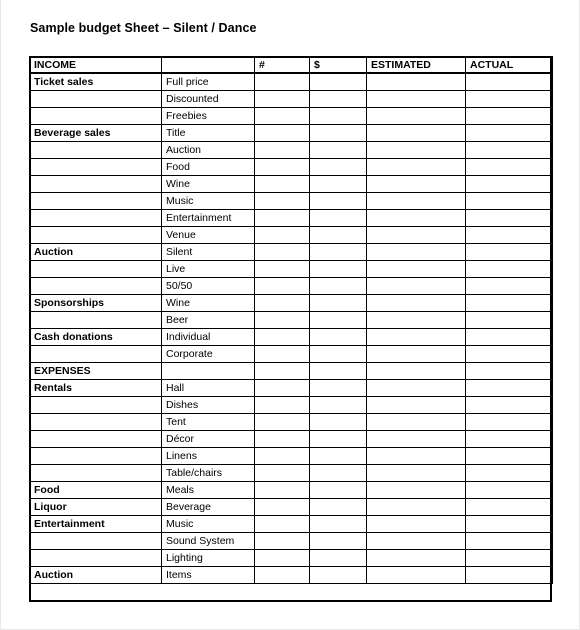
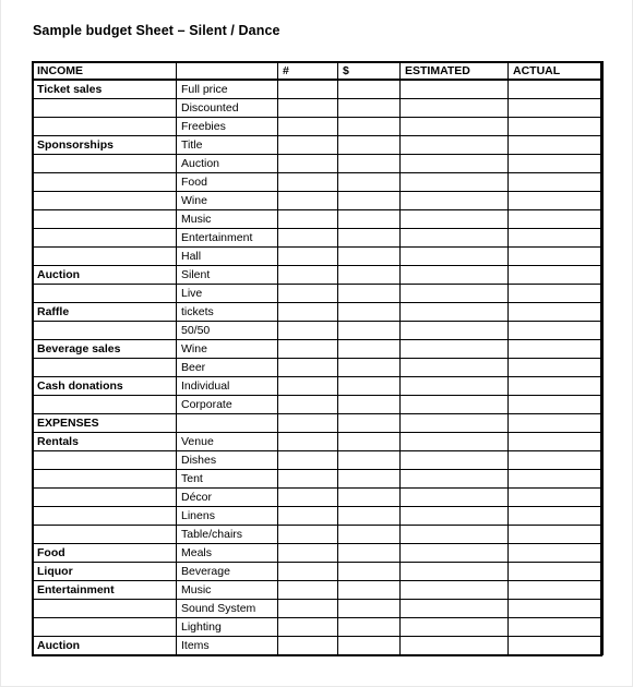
  Sample budget Sheet – Silent / Dance
  INCOME		#	$	ESTIMATED	ACTUAL
  Ticket sales	Full price
  	Discounted
  	Freebies
- Beverage sales	Title
+ Sponsorships	Title
  	Auction
  	Food
  	Wine
  	Music
  	Entertainment
- 	Venue
+ 	Hall
  Auction	Silent
  	Live
+ Raffle	tickets
  	50/50
- Sponsorships	Wine
+ Beverage sales	Wine
  	Beer
  Cash donations	Individual
  	Corporate
  EXPENSES
- Rentals	Hall
+ Rentals	Venue
  	Dishes
  	Tent
  	Décor
  	Linens
  	Table/chairs
  Food	Meals
  Liquor	Beverage
  Entertainment	Music
  	Sound System
  	Lighting
  Auction	Items
